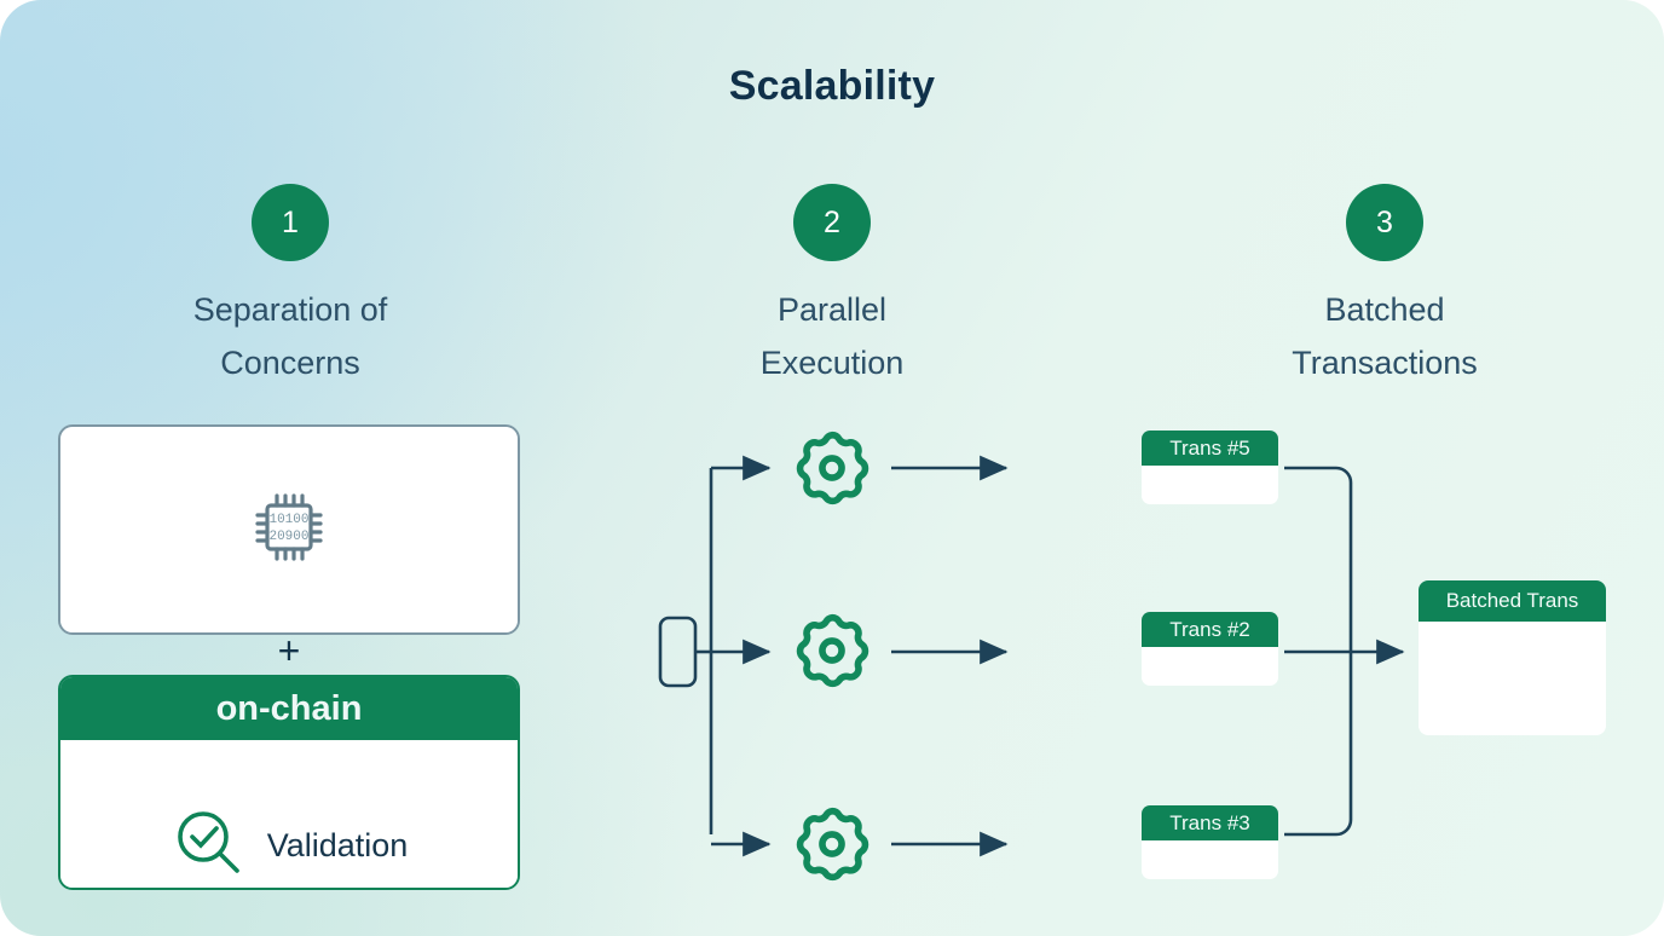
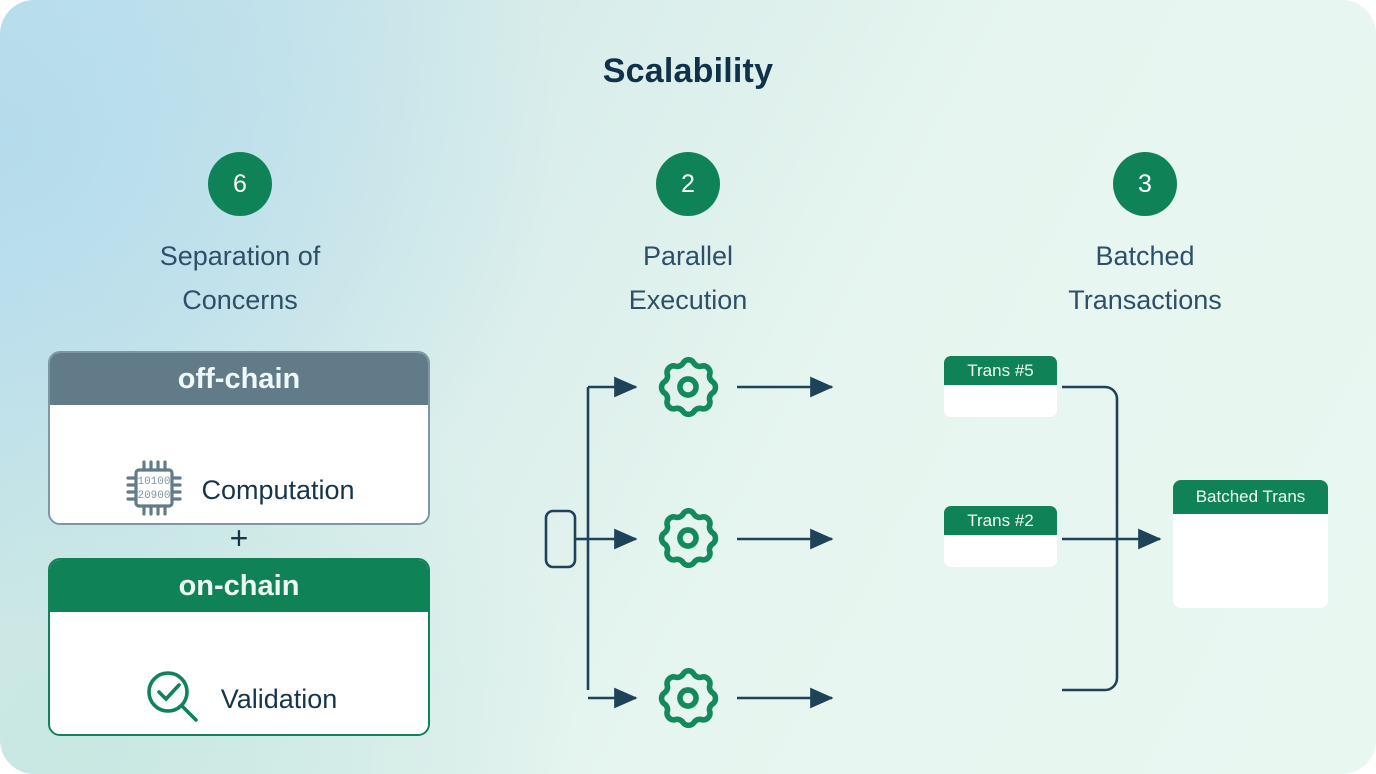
  Scalability
- 1
+ 6
  Separation of
  Concerns
  2
  Parallel
  Execution
  3
  Batched
  Transactions
+ off-chain
  10100
  20900
+ Computation
  +
  on-chain
  Validation
  Trans #5
  Trans #2
- Trans #3
  Batched Trans
